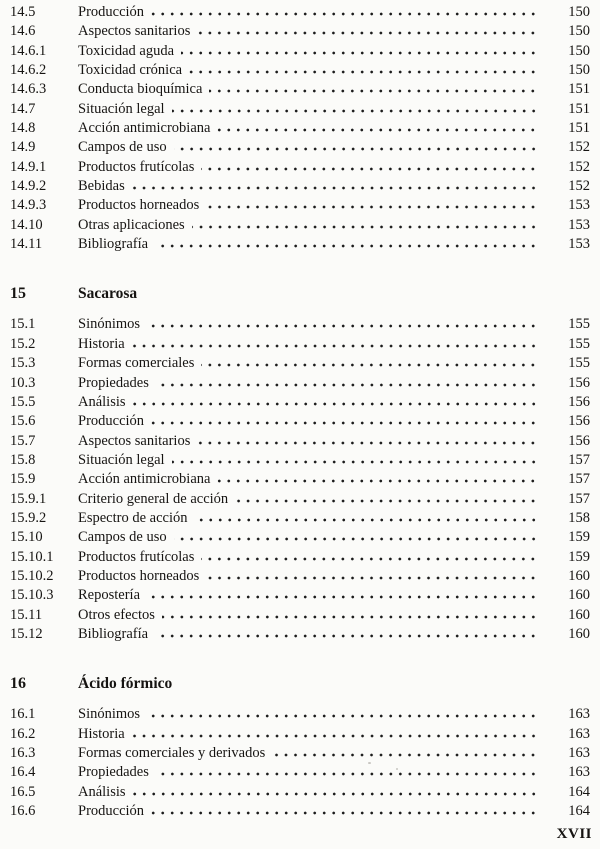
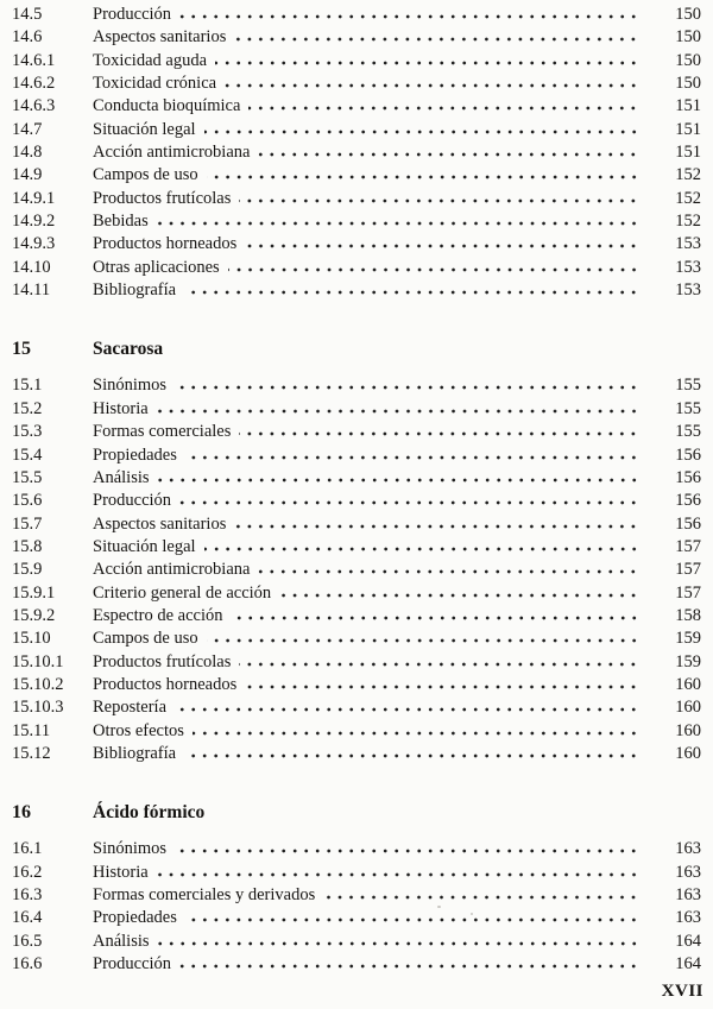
  14.5
  Producción
  150
  14.6
  Aspectos sanitarios
  150
  14.6.1
  Toxicidad aguda
  150
  14.6.2
  Toxicidad crónica
  150
  14.6.3
  Conducta bioquímica
  151
  14.7
  Situación legal
  151
  14.8
  Acción antimicrobiana
  151
  14.9
  Campos de uso
  152
  14.9.1
  Productos frutícolas
  152
  14.9.2
  Bebidas
  152
  14.9.3
  Productos horneados
  153
  14.10
  Otras aplicaciones
  153
  14.11
  Bibliografía
  153
  15
  Sacarosa
  15.1
  Sinónimos
  155
  15.2
  Historia
  155
  15.3
  Formas comerciales
  155
- 10.3
+ 15.4
  Propiedades
  156
  15.5
  Análisis
  156
  15.6
  Producción
  156
  15.7
  Aspectos sanitarios
  156
  15.8
  Situación legal
  157
  15.9
  Acción antimicrobiana
  157
  15.9.1
  Criterio general de acción
  157
  15.9.2
  Espectro de acción
  158
  15.10
  Campos de uso
  159
  15.10.1
  Productos frutícolas
  159
  15.10.2
  Productos horneados
  160
  15.10.3
  Repostería
  160
  15.11
  Otros efectos
  160
  15.12
  Bibliografía
  160
  16
  Ácido fórmico
  16.1
  Sinónimos
  163
  16.2
  Historia
  163
  16.3
  Formas comerciales y derivados
  163
  16.4
  Propiedades
  163
  16.5
  Análisis
  164
  16.6
  Producción
  164
  XVII
